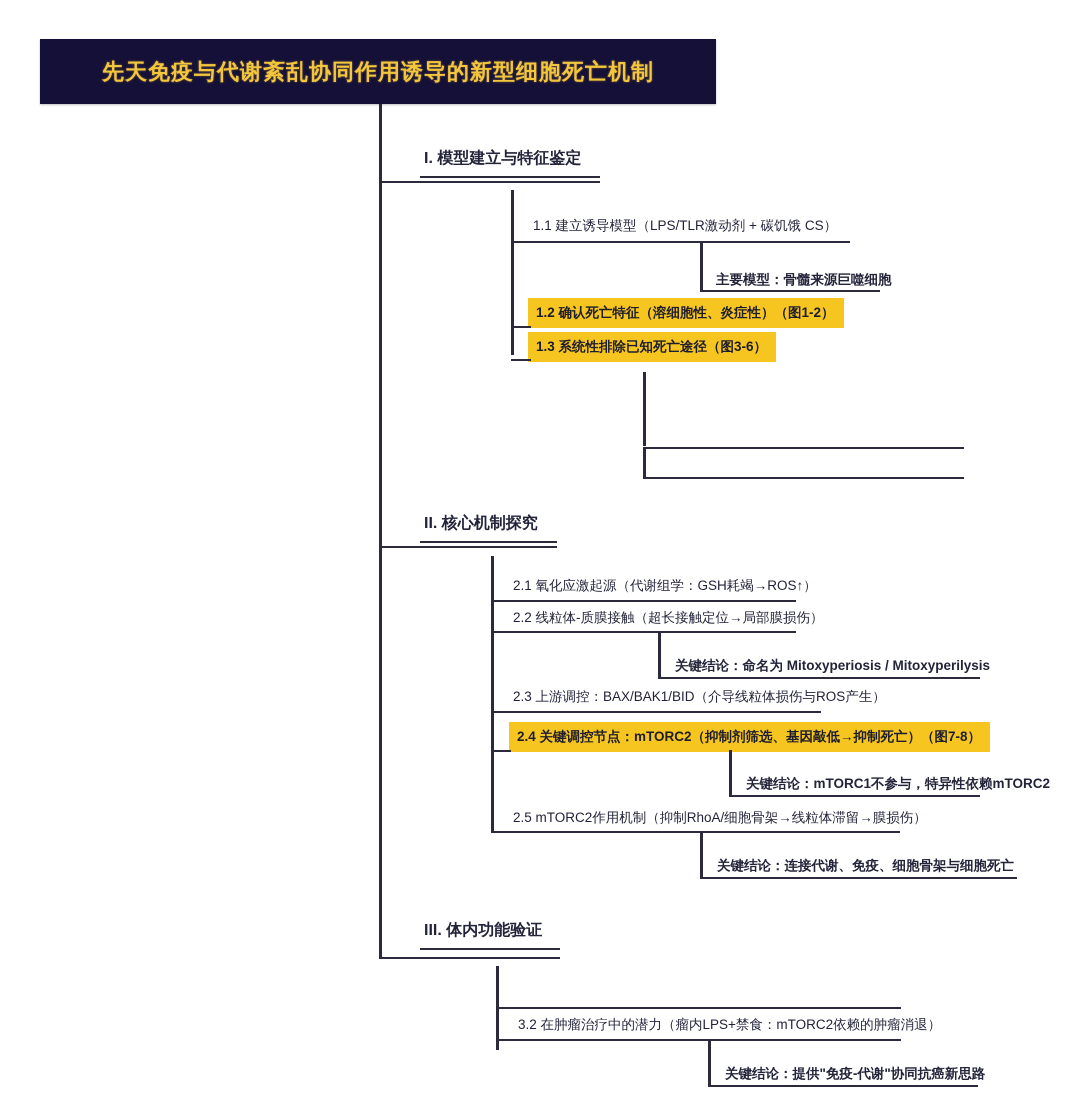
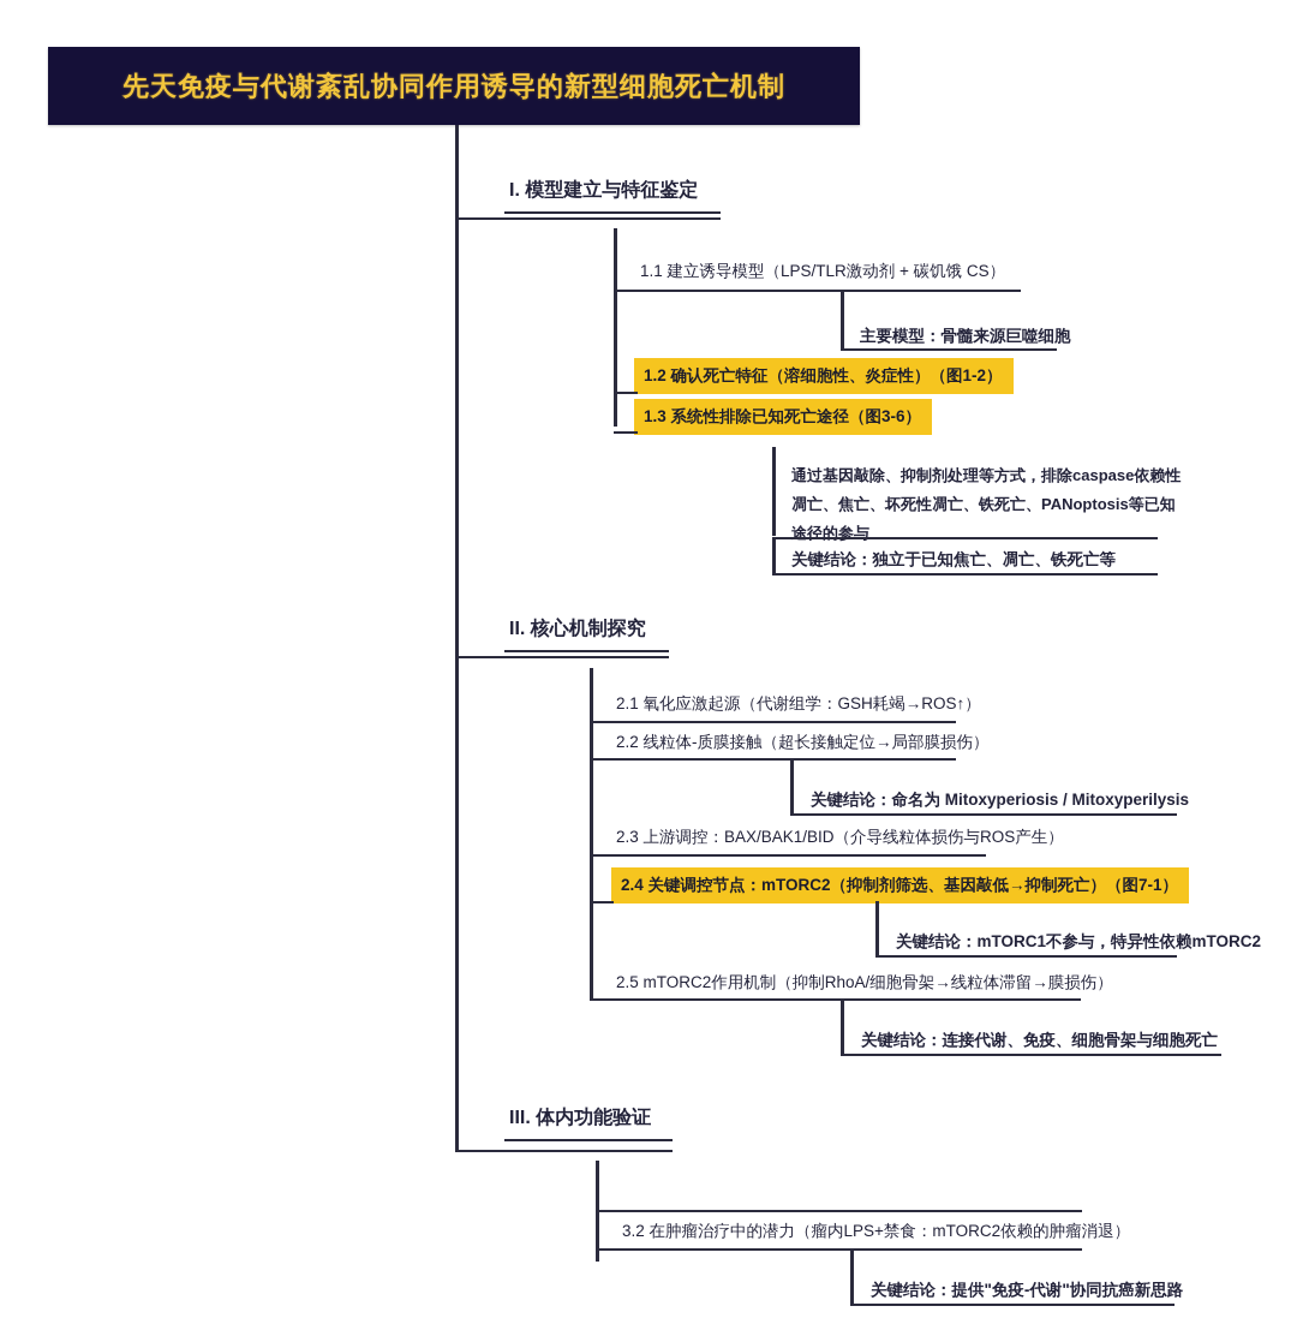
  先天免疫与代谢紊乱协同作用诱导的新型细胞死亡机制
  I. 模型建立与特征鉴定
  1.1 建立诱导模型（LPS/TLR激动剂 + 碳饥饿 CS）
  主要模型：骨髓来源巨噬细胞
  1.2 确认死亡特征（溶细胞性、炎症性）（图1-2）
  1.3 系统性排除已知死亡途径（图3-6）
+ 通过基因敲除、抑制剂处理等方式，排除caspase依赖性凋亡、焦亡、坏死性凋亡、铁死亡、PANoptosis等已知途径的参与
+ 关键结论：独立于已知焦亡、凋亡、铁死亡等
  II. 核心机制探究
  2.1 氧化应激起源（代谢组学：GSH耗竭→ROS↑）
  2.2 线粒体-质膜接触（超长接触定位→局部膜损伤）
  关键结论：命名为 Mitoxyperiosis / Mitoxyperilysis
  2.3 上游调控：BAX/BAK1/BID（介导线粒体损伤与ROS产生）
- 2.4 关键调控节点：mTORC2（抑制剂筛选、基因敲低→抑制死亡）（图7-8）
+ 2.4 关键调控节点：mTORC2（抑制剂筛选、基因敲低→抑制死亡）（图7-1）
  关键结论：mTORC1不参与，特异性依赖mTORC2
  2.5 mTORC2作用机制（抑制RhoA/细胞骨架→线粒体滞留→膜损伤）
  关键结论：连接代谢、免疫、细胞骨架与细胞死亡
  III. 体内功能验证
  3.2 在肿瘤治疗中的潜力（瘤内LPS+禁食：mTORC2依赖的肿瘤消退）
  关键结论：提供"免疫-代谢"协同抗癌新思路
